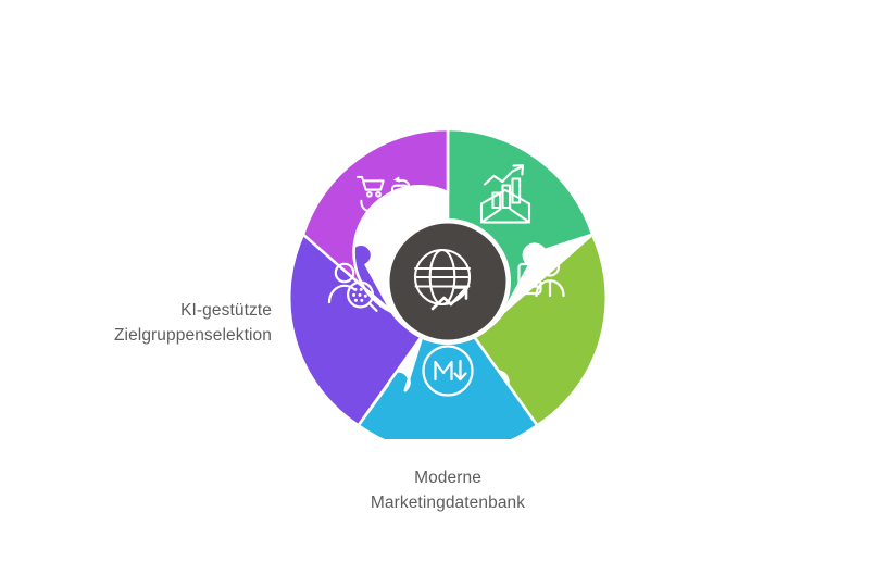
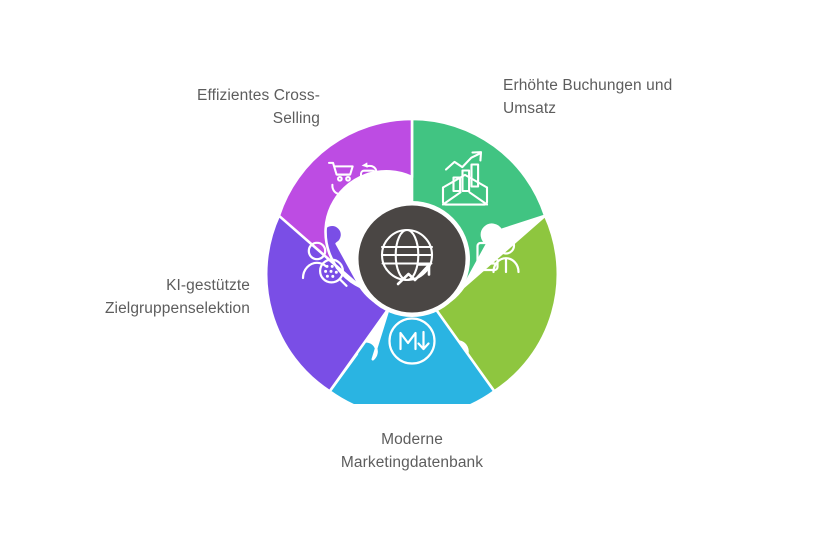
+ Effizientes Cross-
+ Selling
+ Erhöhte Buchungen und
+ Umsatz
  Moderne
  Marketingdatenbank
  KI-gestützte
  Zielgruppenselektion
